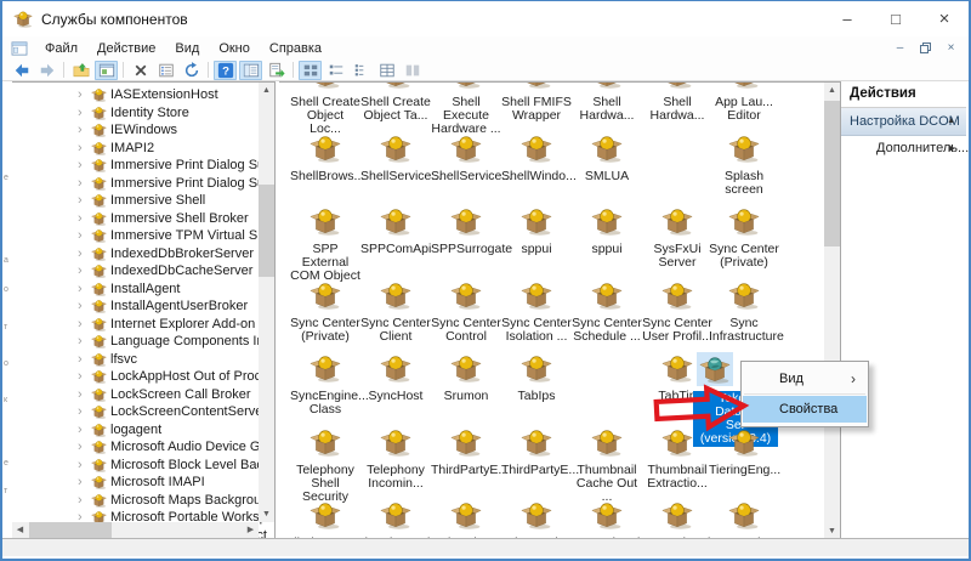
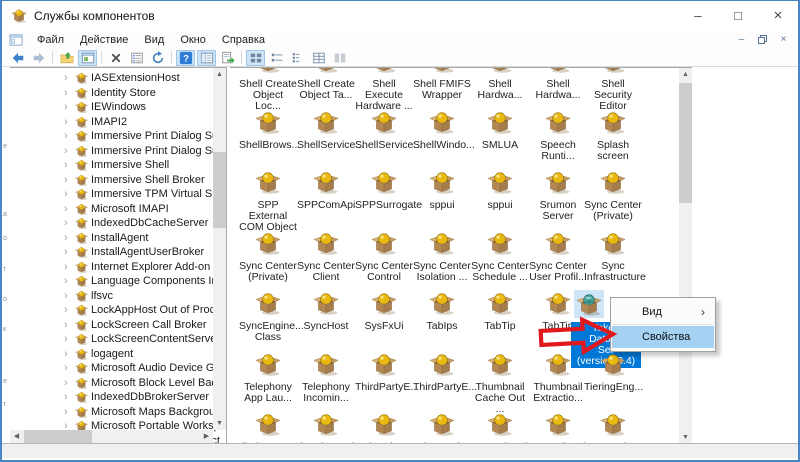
  Службы компонентов
  –
  □
  ×
  Файл
  Действие
  Вид
  Окно
  Справка
  –
  ×
  ?
  ›
  IASExtensionHost
  ›
  Identity Store
  ›
  IEWindows
  ›
  IMAPI2
  ›
  Immersive Print Dialog S
  ›
  Immersive Print Dialog S
  ›
  Immersive Shell
  ›
  Immersive Shell Broker
  ›
  Immersive TPM Virtual S
  ›
- IndexedDbBrokerServer
+ Microsoft IMAPI
  ›
  IndexedDbCacheServer
  ›
  InstallAgent
  ›
  InstallAgentUserBroker
  ›
  Internet Explorer Add-on
  ›
  Language Components I
  ›
  lfsvc
  ›
  LockAppHost Out of Pro
  ›
  LockScreen Call Broker
  ›
  LockScreenContentServ
  ›
  logagent
  ›
  Microsoft Audio Device G
  ›
  Microsoft Block Level Ba
  ›
- Microsoft IMAPI
+ IndexedDbBrokerServer
  ›
  Microsoft Maps Backgro
  ›
  Microsoft Portable Works
  Shell Create
  Object Loc...
  Shell Create
  Object Ta...
  Shell Execute
  Hardware ...
  Shell FMIFS
  Wrapper
  Shell
  Hardwa...
  Shell
  Hardwa...
- App Lau...
+ Shell Security
  Editor
  ShellBrows..
  ShellService
  ShellService
  ShellWindo..
  SMLUA
+ Speech
+ Runti...
  Splash screen
  SPP External
  COM Object
  SPPComApi
  SPPSurroga
  sppui
  sppui
- SysFxUi
+ Srumon
  Server
  Sync Center
  (Private)
  Sync Center
  (Private)
  Sync Center
  Client
  Sync Center
  Control
  Sync Center
  Isolation ...
  Sync Center
  Schedule ...
  Sync Center
  User Profil...
  Sync
  Infrastructure
  SyncEngine.
  Class
  SyncHost
- Srumon
+ SysFxUi
  TabIps
+ TabTip
  TabTi
  (versi.4)
  Telephony
- Shell Security
+ App Lau...
  Telephony
  Incomin...
  ThirdPartyE.
  ThirdPartyE.
  Thumbnail
  Cache Out ...
  Thumbnail
  Extractio...
  TieringEng...
- Действия
- Настройка DCOM
- Дополнитель...
  Вид
  ›
  Свойства
